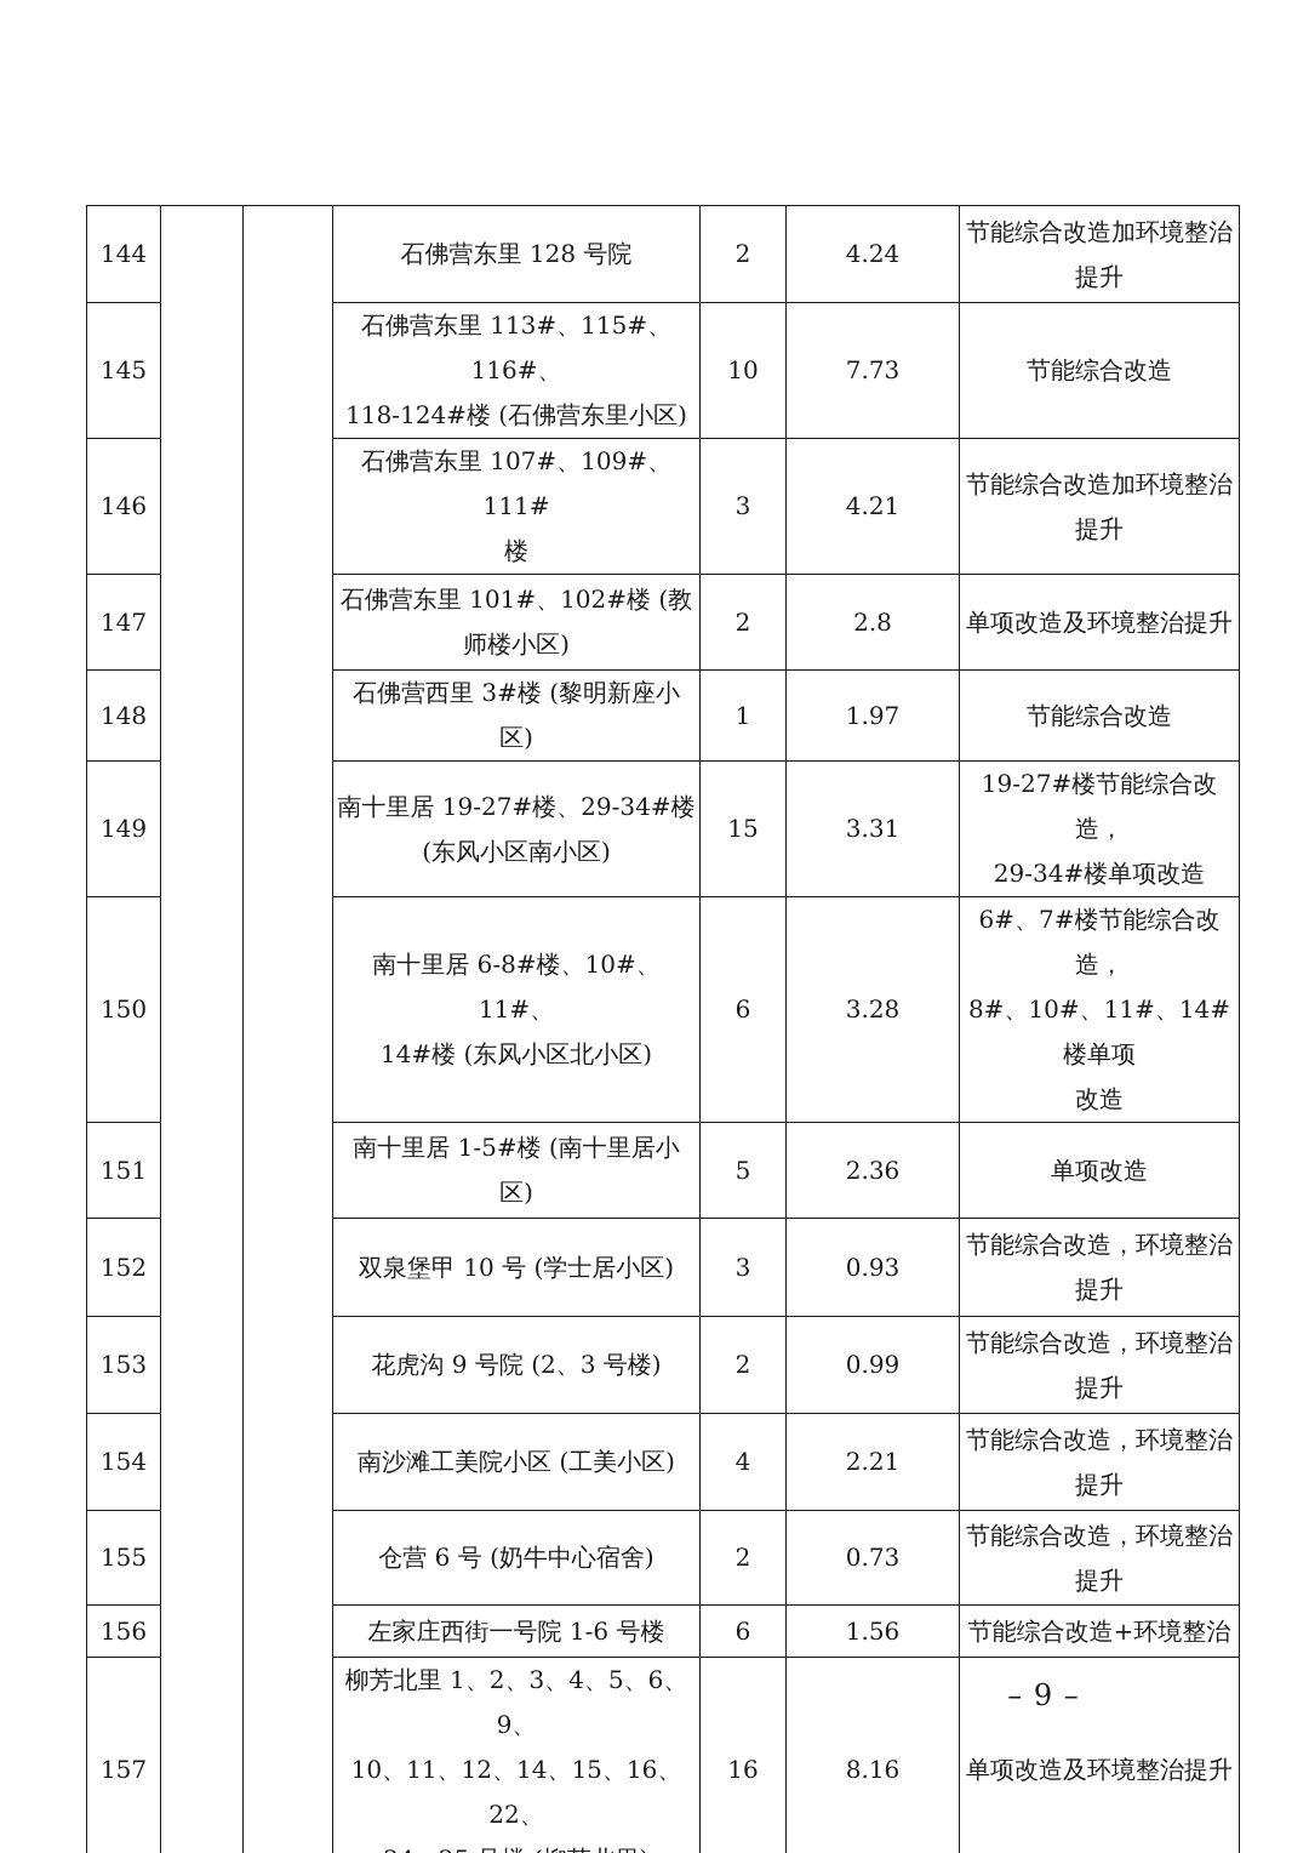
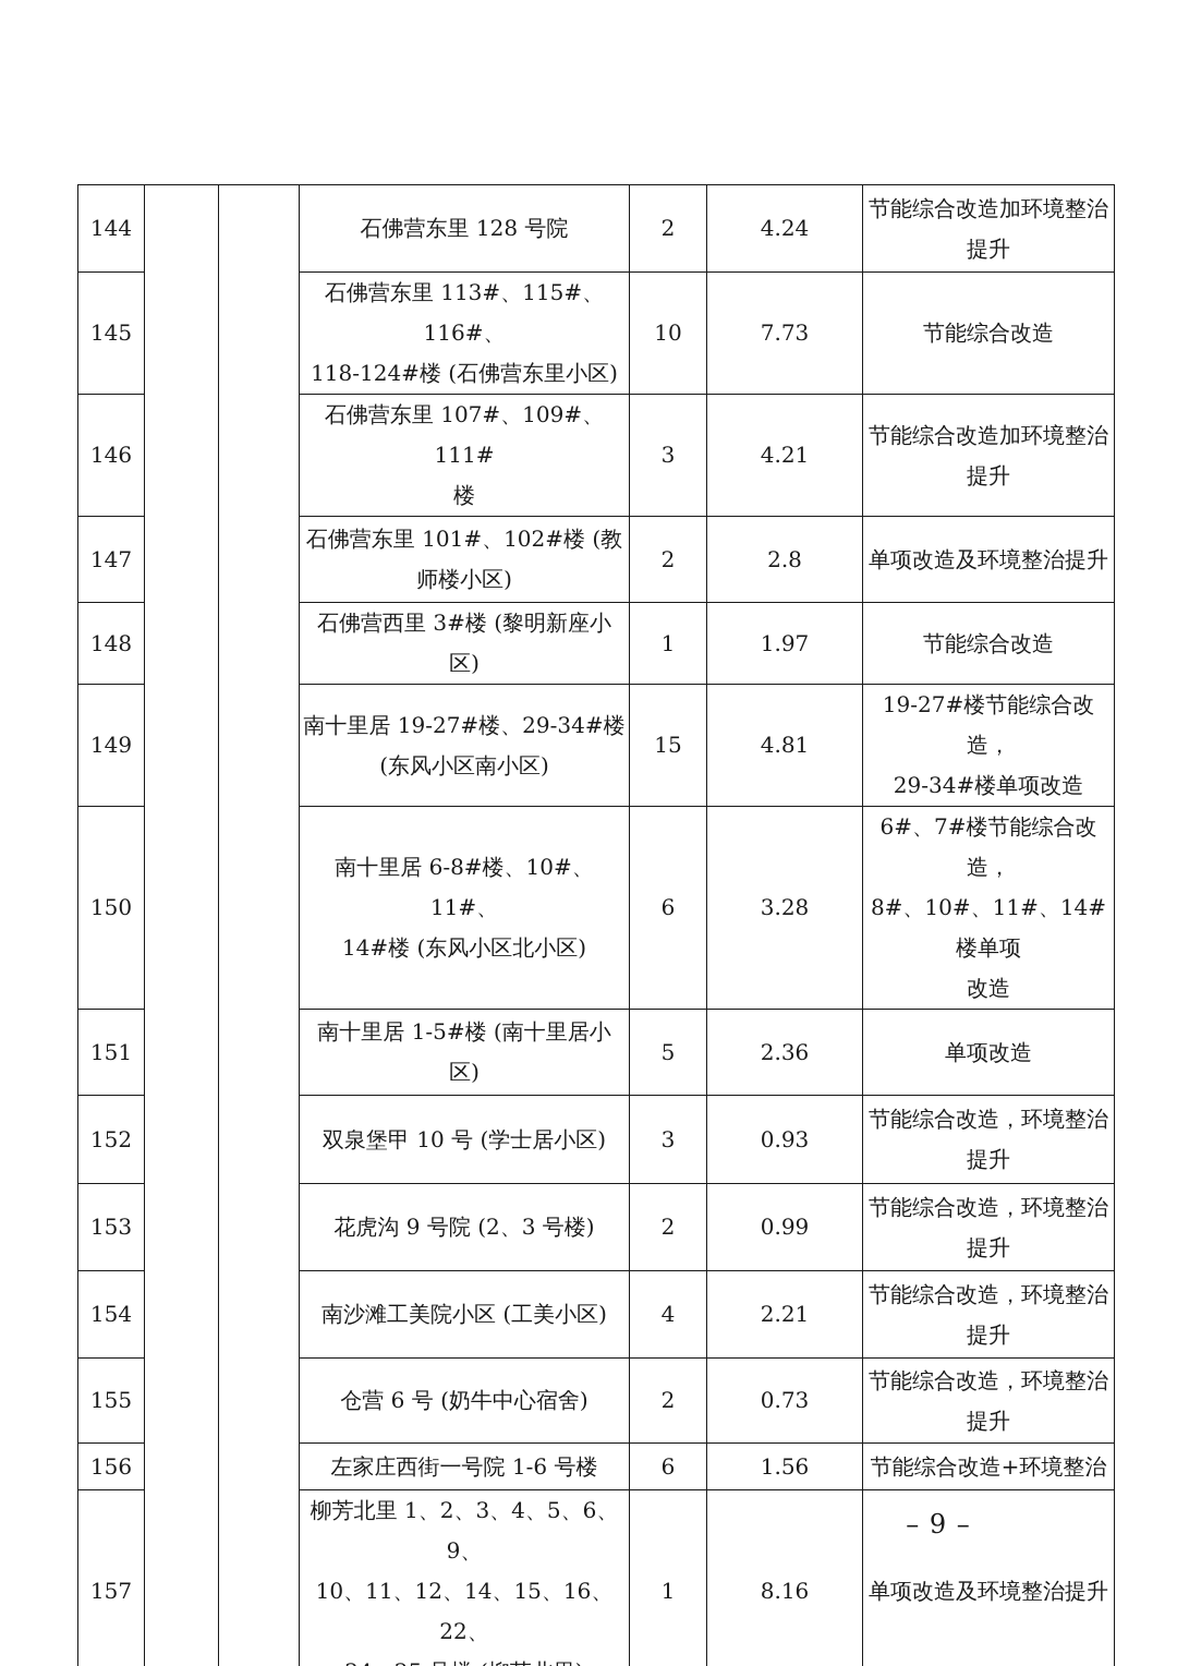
  144			石佛营东里 128 号院	2	4.24	节能综合改造加环境整治 提升
  145	石佛营东里 113#、115#、116#、 118-124#楼 (石佛营东里小区)	10	7.73	节能综合改造
  146	石佛营东里 107#、109#、111# 楼	3	4.21	节能综合改造加环境整治 提升
  147	石佛营东里 101#、102#楼 (教 师楼小区)	2	2.8	单项改造及环境整治提升
  148	石佛营西里 3#楼 (黎明新座小 区)	1	1.97	节能综合改造
- 149	南十里居 19-27#楼、29-34#楼 (东风小区南小区)	15	3.31	19-27#楼节能综合改造， 29-34#楼单项改造
+ 149	南十里居 19-27#楼、29-34#楼 (东风小区南小区)	15	4.81	19-27#楼节能综合改造， 29-34#楼单项改造
  150	南十里居 6-8#楼、10#、11#、 14#楼 (东风小区北小区)	6	3.28	6#、7#楼节能综合改造， 8#、10#、11#、14#楼单项 改造
  151	南十里居 1-5#楼 (南十里居小 区)	5	2.36	单项改造
  152	双泉堡甲 10 号 (学士居小区)	3	0.93	节能综合改造，环境整治 提升
  153	花虎沟 9 号院 (2、3 号楼)	2	0.99	节能综合改造，环境整治 提升
  154	南沙滩工美院小区 (工美小区)	4	2.21	节能综合改造，环境整治 提升
  155	仓营 6 号 (奶牛中心宿舍)	2	0.73	节能综合改造，环境整治 提升
  156	左家庄西街一号院 1-6 号楼	6	1.56	节能综合改造+环境整治
- 157	柳芳北里 1、2、3、4、5、6、9、 10、11、12、14、15、16、22、	16	8.16	单项改造及环境整治提升
+ 157	柳芳北里 1、2、3、4、5、6、9、 10、11、12、14、15、16、22、	1	8.16	单项改造及环境整治提升
  – 9 –
